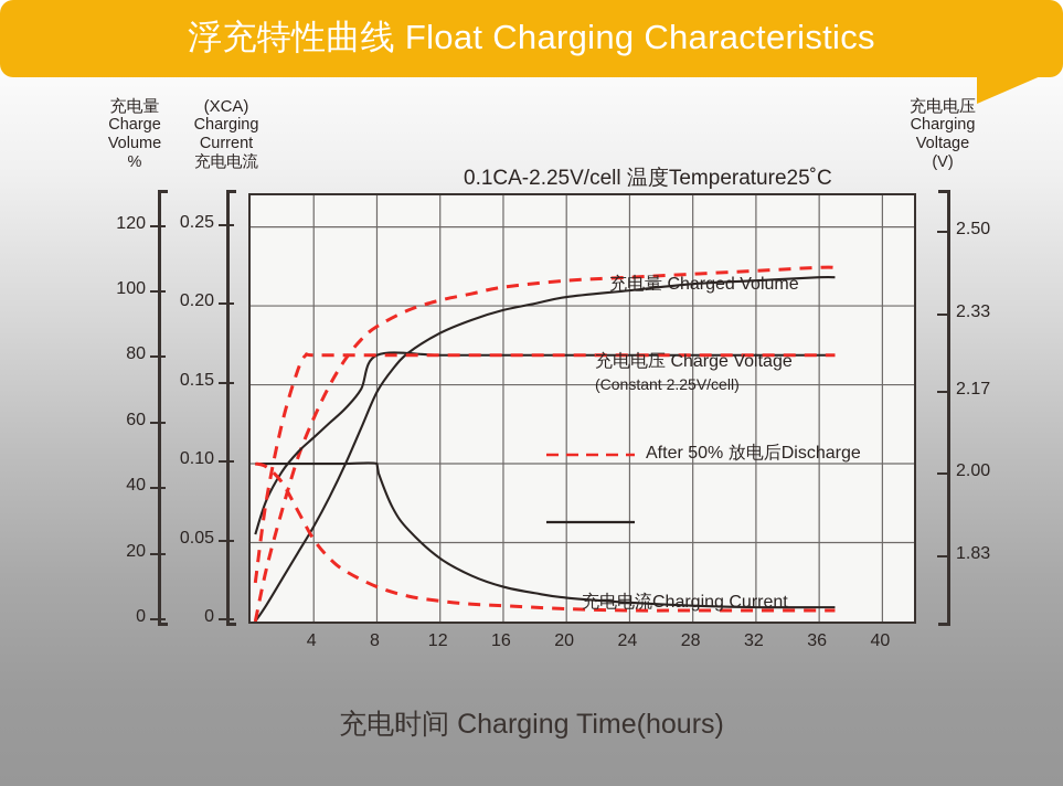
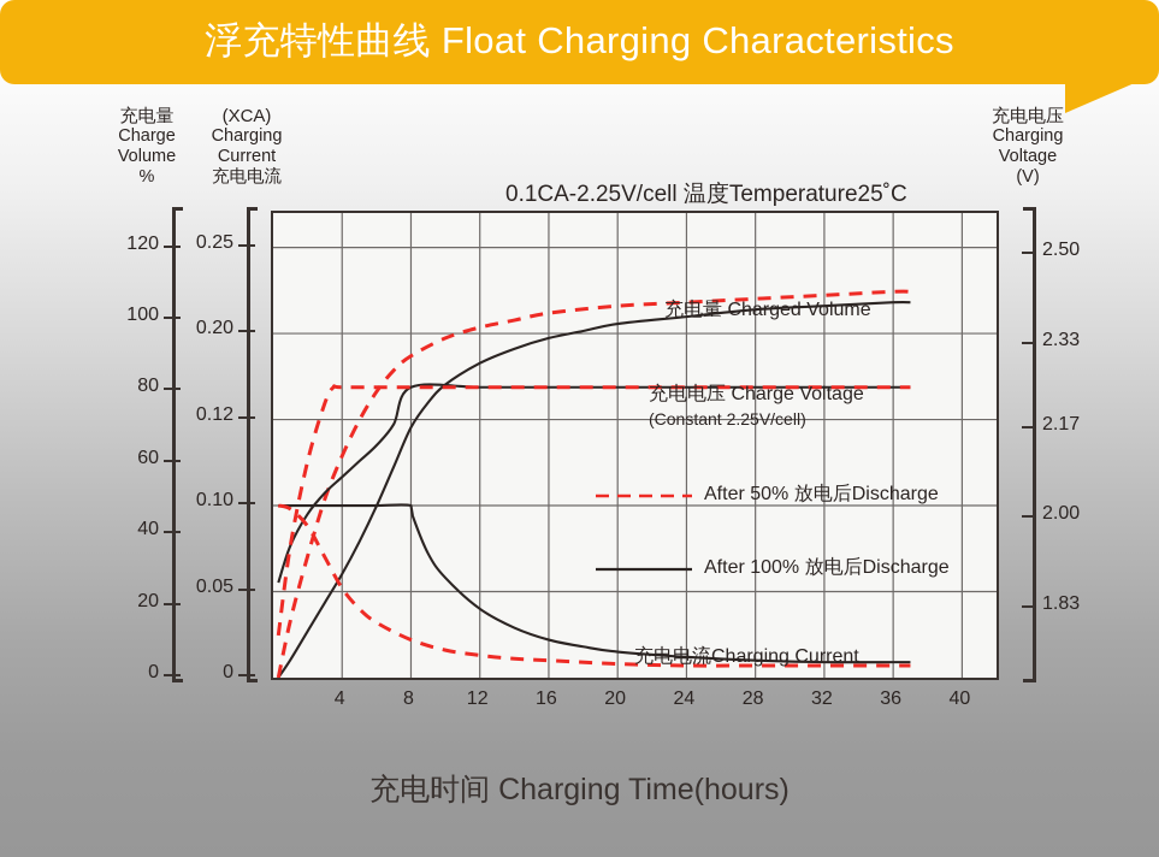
  浮充特性曲线 Float Charging Characteristics
  充电量
  Charge
  Volume
  %
  (XCA)
  Charging
  Current
  充电电流
  充电电压
  Charging
  Voltage
  (V)
  120
  100
  80
  60
  40
  20
  0
  0.25
  0.20
- 0.15
+ 0.12
  0.10
  0.05
  0
  2.50
  2.33
  2.17
  2.00
  1.83
  4
  8
  12
  16
  20
  24
  28
  32
  36
  40
  0.1CA-2.25V/cell 温度Temperature25˚C
  充电量 Charged Volume
  充电电压 Charge Voltage
  (Constant 2.25V/cell)
  充电电流Charging Current
  After 50% 放电后Discharge
+ After 100% 放电后Discharge
  充电时间 Charging Time(hours)
